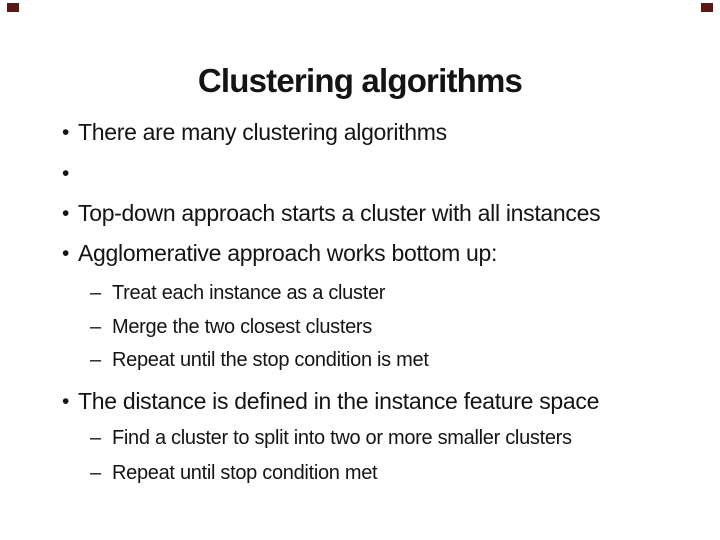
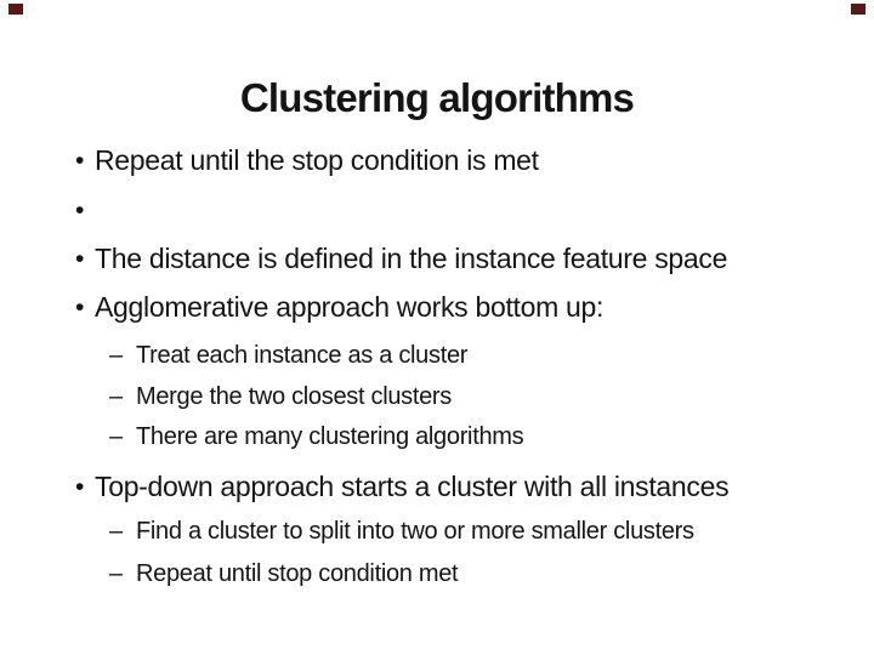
  Clustering algorithms
  •
- There are many clustering algorithms
+ Repeat until the stop condition is met
  •
  •
- Top-down approach starts a cluster with all instances
+ The distance is defined in the instance feature space
  •
  Agglomerative approach works bottom up:
  –
  Treat each instance as a cluster
  –
  Merge the two closest clusters
  –
- Repeat until the stop condition is met
+ There are many clustering algorithms
  •
- The distance is defined in the instance feature space
+ Top-down approach starts a cluster with all instances
  –
  Find a cluster to split into two or more smaller clusters
  –
  Repeat until stop condition met
